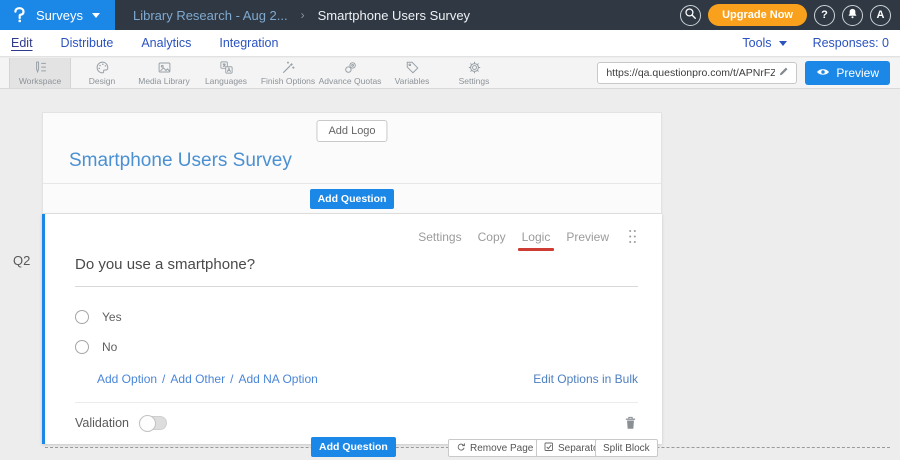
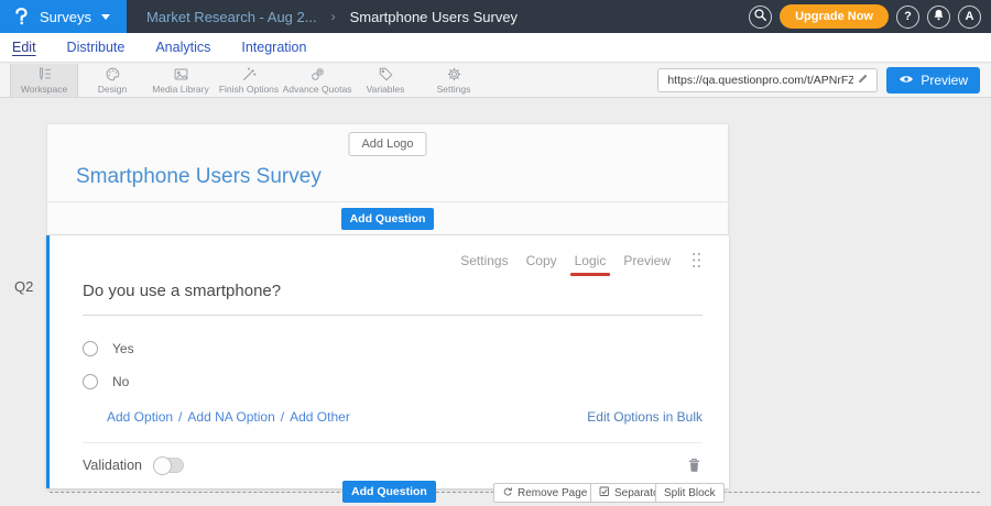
  Surveys
- Library Research - Aug 2...
+ Market Research - Aug 2...
  ›
  Smartphone Users Survey
  Upgrade Now
  ?
  A
  Edit
  Distribute
  Analytics
  Integration
- Tools
- Responses: 0
  Workspace
  Design
  Media Library
- Languages
  Finish Options
  Advance Quotas
  Variables
  Settings
  https://qa.questionpro.com/t/APNrFZ
  Preview
  Q2
  Add Logo
  Smartphone Users Survey
  Add Question
  Settings
  Copy
  Logic
  Preview
  Do you use a smartphone?
  Yes
  No
  Add Option
  /
- Add Other
+ Add NA Option
  /
- Add NA Option
+ Add Other
  Edit Options in Bulk
  Validation
  Add Question
  Separat
  Split Block
